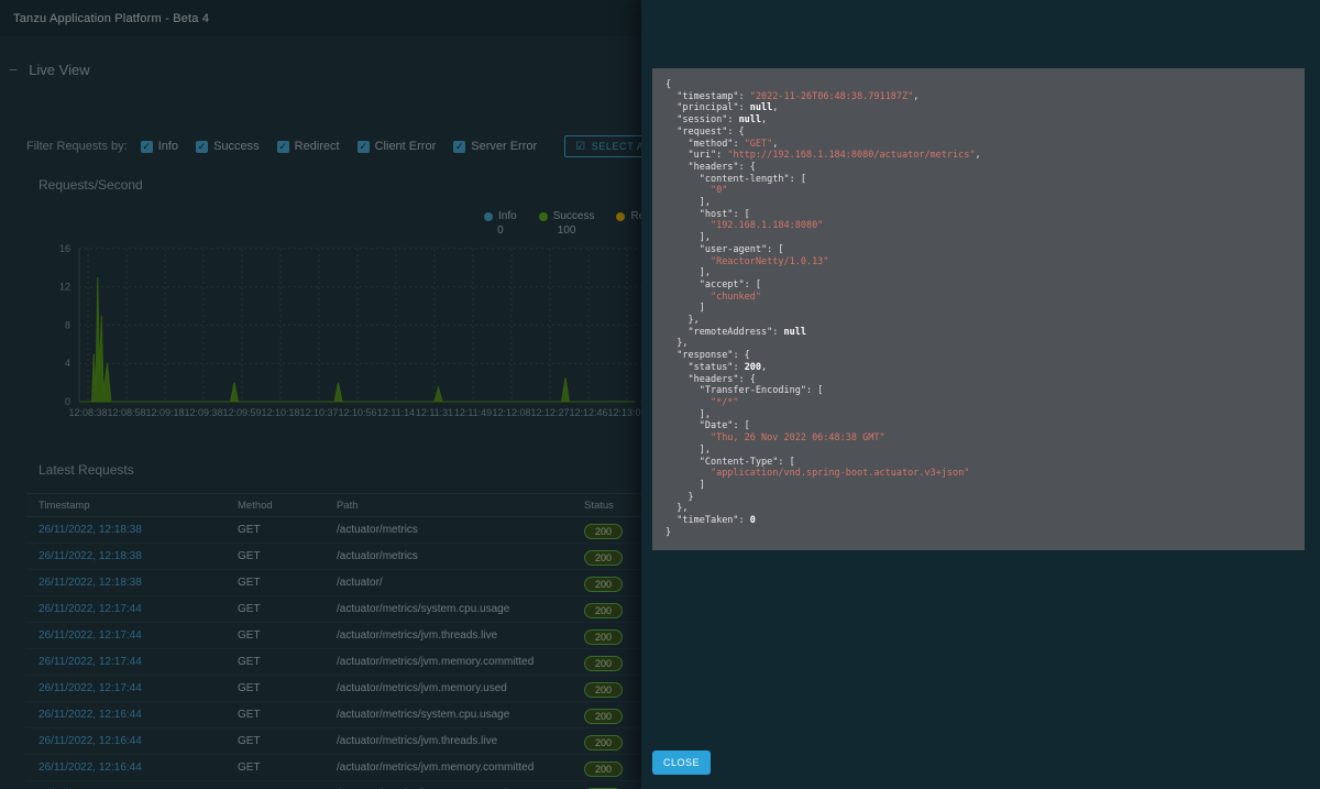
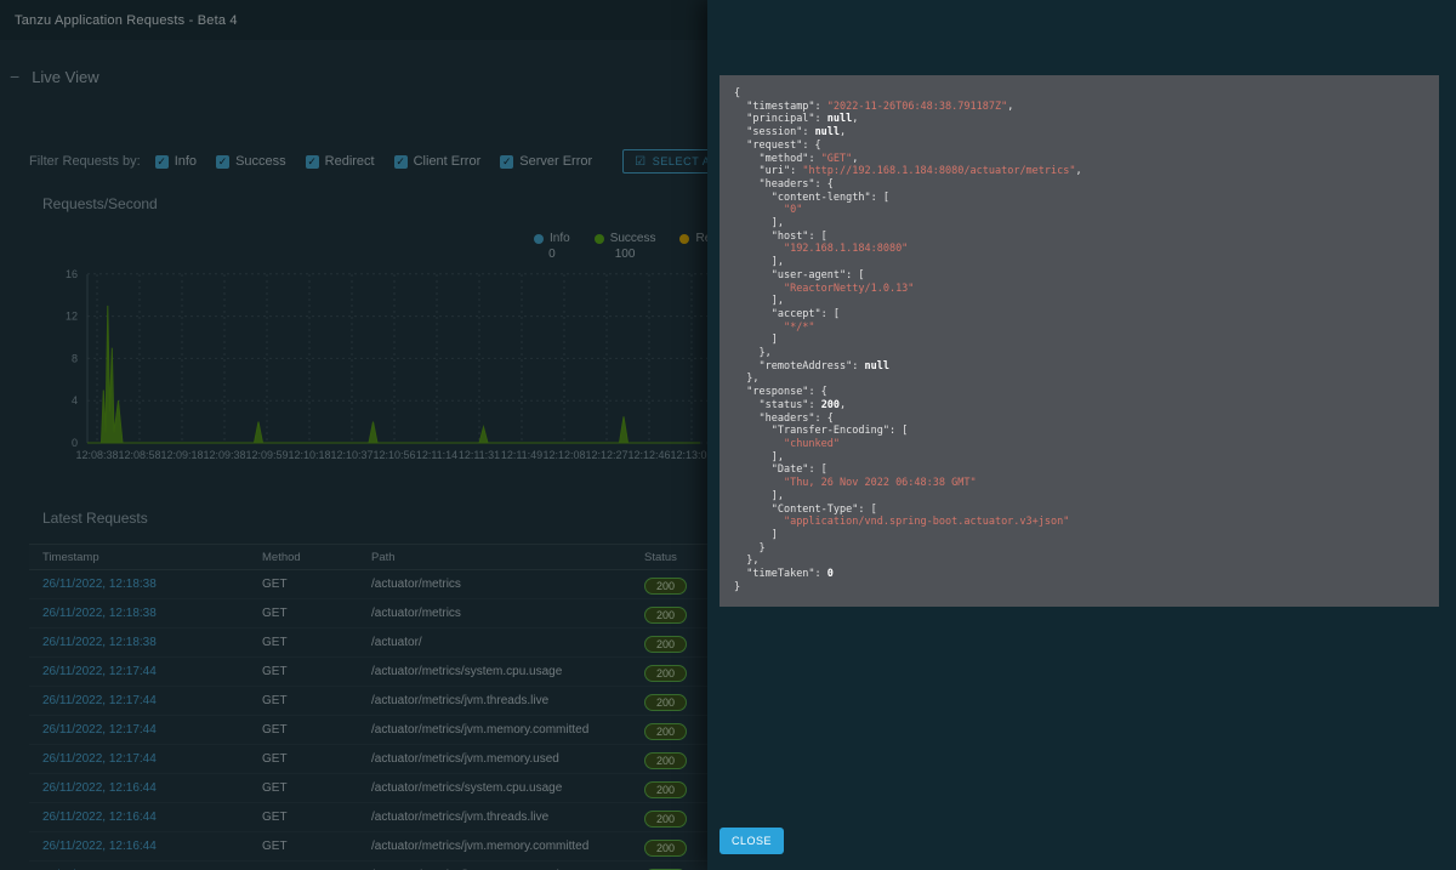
- Tanzu Application Platform - Beta 4
+ Tanzu Application Requests - Beta 4
  −
  Live View
  Filter Requests by:
  ✓
  Info
  ✓
  Success
  ✓
  Redirect
  ✓
  Client Error
  ✓
  Server Error
  ☑
  Requests/Second
  Info
  0
  Success
  100
  0
  4
  8
  12
  16
  12:08:38
  12:08:58
  12:09:18
  12:09:38
  12:09:59
  12:10:18
  12:10:37
  12:10:56
  12:11:14
  12:11:31
  12:11:49
  12:12:08
  12:12:27
  12:12:46
  12:13:0
  Latest Requests
  Timestamp
  Method
  Path
  Status
  26/11/2022, 12:18:38
  GET
  /actuator/metrics
  200
  26/11/2022, 12:18:38
  GET
  /actuator/metrics
  200
  26/11/2022, 12:18:38
  GET
  /actuator/
  200
  26/11/2022, 12:17:44
  GET
  /actuator/metrics/system.cpu.usage
  200
  26/11/2022, 12:17:44
  GET
  /actuator/metrics/jvm.threads.live
  200
  26/11/2022, 12:17:44
  GET
  /actuator/metrics/jvm.memory.committed
  200
  26/11/2022, 12:17:44
  GET
  /actuator/metrics/jvm.memory.used
  200
  26/11/2022, 12:16:44
  GET
  /actuator/metrics/system.cpu.usage
  200
  26/11/2022, 12:16:44
  GET
  /actuator/metrics/jvm.threads.live
  200
  26/11/2022, 12:16:44
  GET
  /actuator/metrics/jvm.memory.committed
  200
  {
  "timestamp": "2022-11-26T06:48:38.791187Z",
  "principal": null,
  "session": null,
  "request": {
  "method": "GET",
  "uri": "http://192.168.1.184:8080/actuator/metrics",
  "headers": {
  "content-length": [
  "0"
  ],
  "host": [
  "192.168.1.184:8080"
  ],
  "user-agent": [
  "ReactorNetty/1.0.13"
  ],
  "accept": [
- "chunked"
+ "*/*"
  ]
  },
  "remoteAddress": null
  },
  "response": {
  "status": 200,
  "headers": {
  "Transfer-Encoding": [
- "*/*"
+ "chunked"
  ],
  "Date": [
  "Thu, 26 Nov 2022 06:48:38 GMT"
  ],
  "Content-Type": [
  "application/vnd.spring-boot.actuator.v3+json"
  ]
  }
  },
  "timeTaken": 0
  }
  CLOSE
